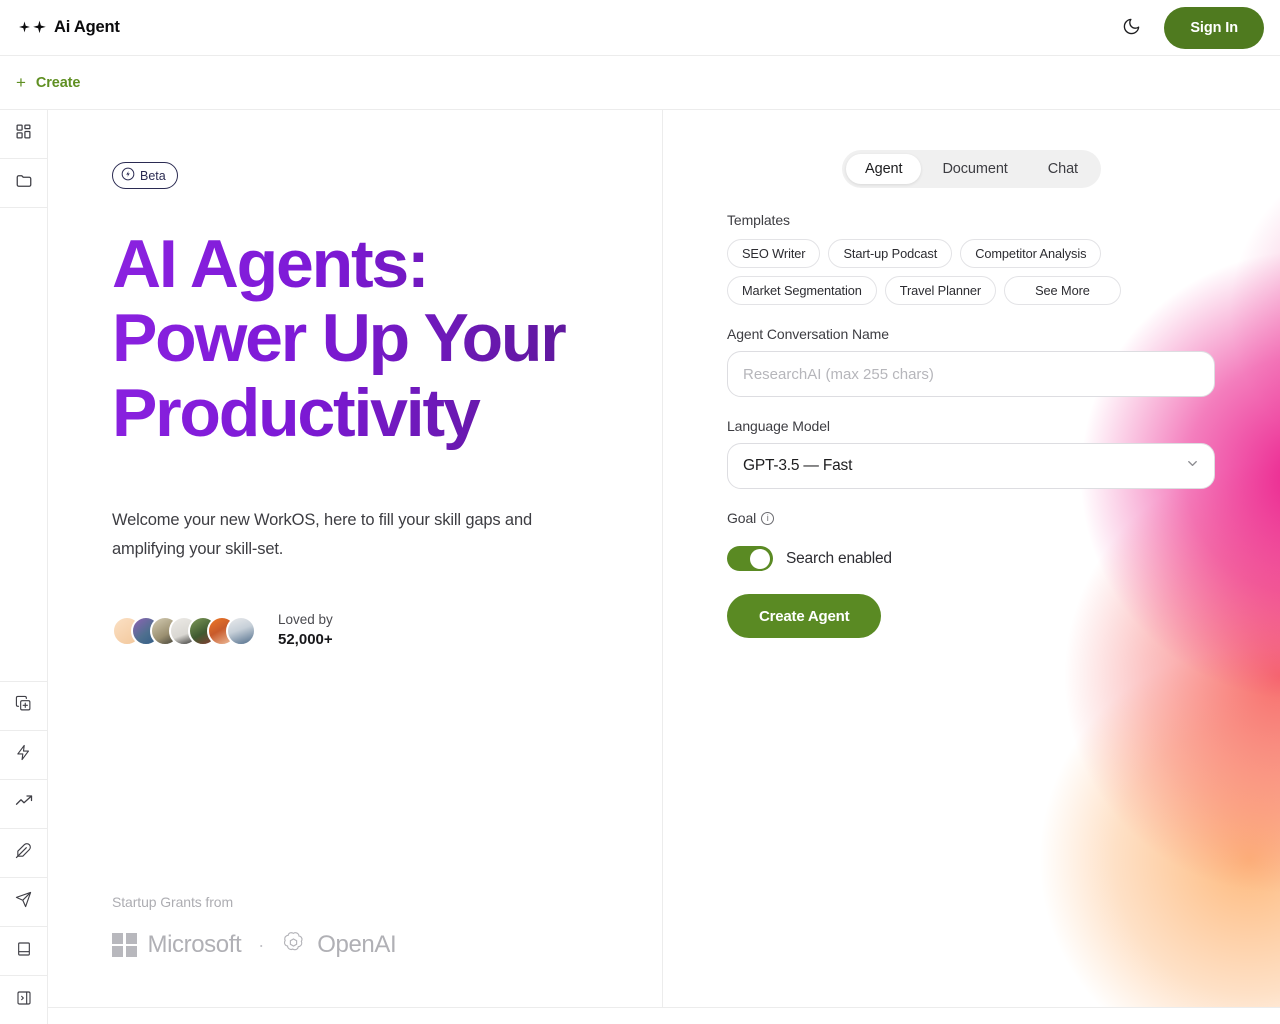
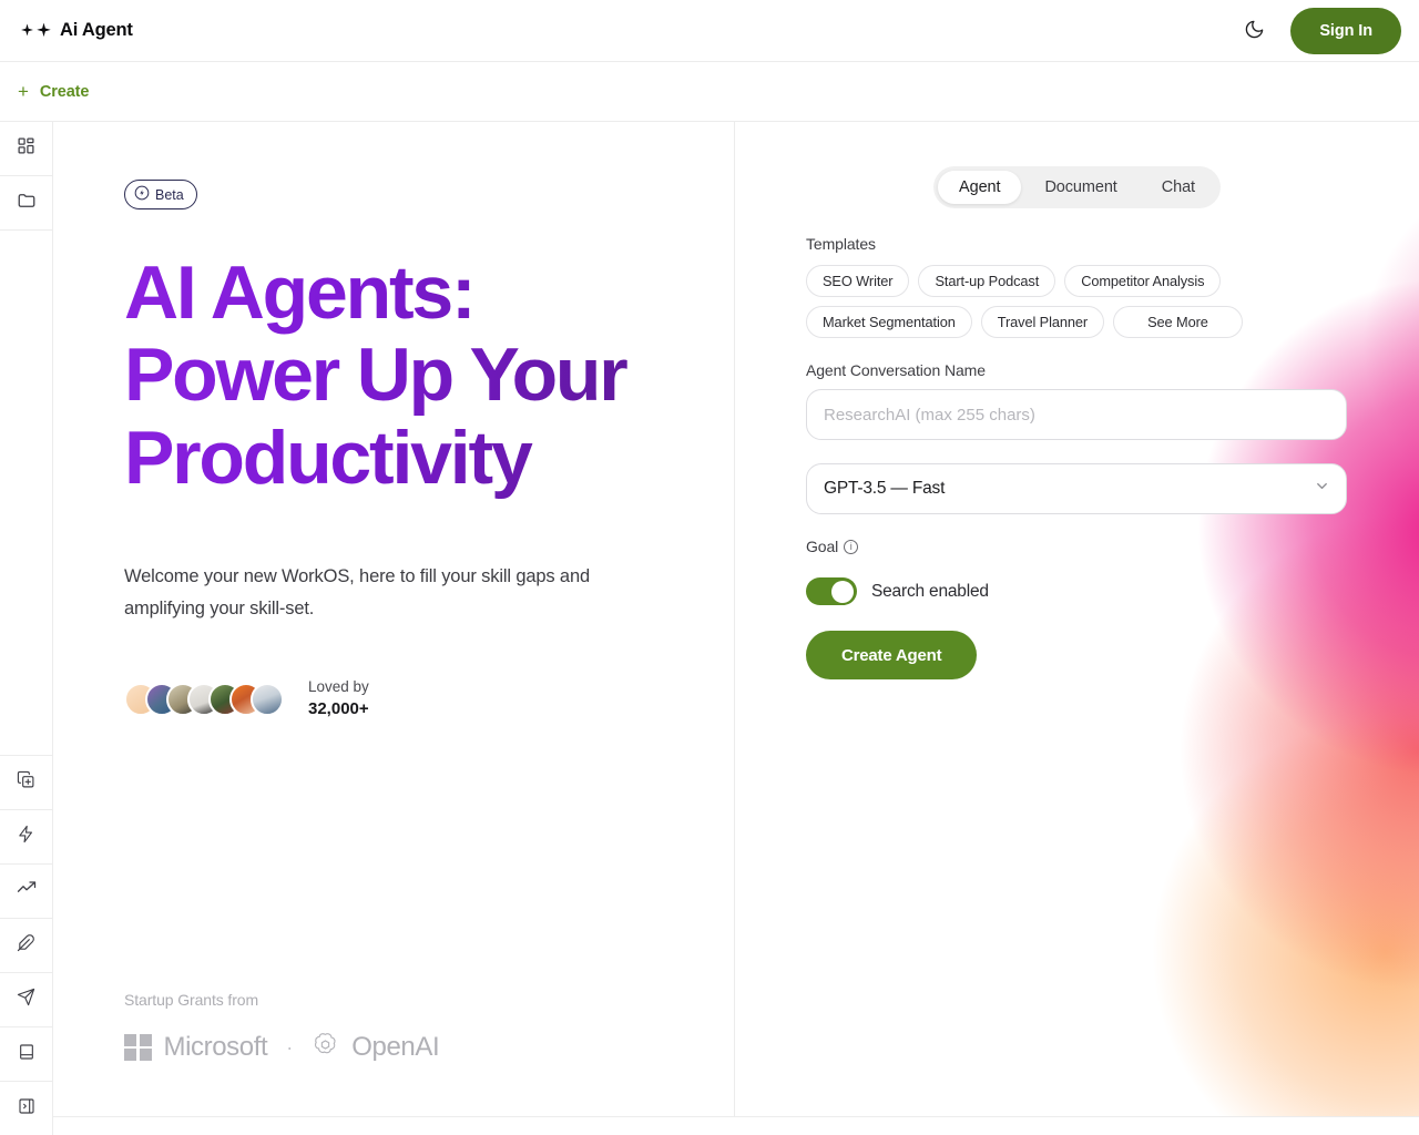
  Ai Agent
  Sign In
  +
  Create
  Beta
  AI Agents: Power Up Your Productivity
  Welcome your new WorkOS, here to fill your skill gaps and amplifying your skill-set.
  Loved by
- 52,000+
+ 32,000+
  Startup Grants from
  Microsoft
  ·
  OpenAI
  Agent
  Document
  Chat
  Templates
  SEO Writer
  Start-up Podcast
  Competitor Analysis
  Market Segmentation
  Travel Planner
  See More
  Agent Conversation Name
  ResearchAI (max 255 chars)
- Language Model
  GPT-3.5 — Fast
  Goal
  i
  Search enabled
  Create Agent
